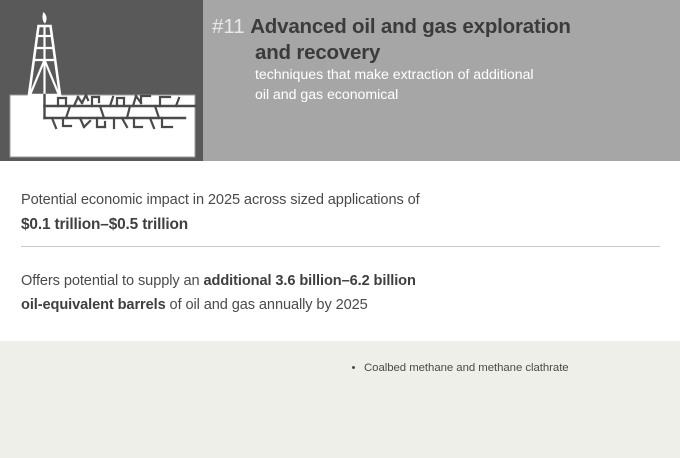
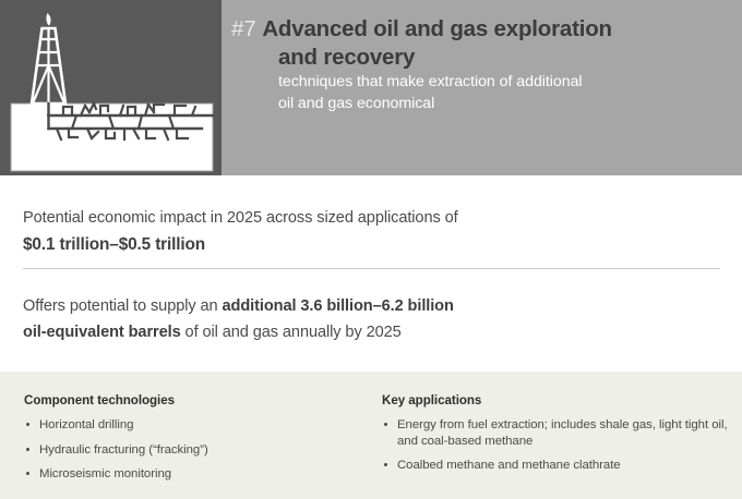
- #11 Advanced oil and gas exploration
+ #7 Advanced oil and gas exploration
  and recovery
  techniques that make extraction of additional
  oil and gas economical
  Potential economic impact in 2025 across sized applications of
  $0.1 trillion–$0.5 trillion
  Offers potential to supply an additional 3.6 billion–6.2 billion
  oil-equivalent barrels of oil and gas annually by 2025
+ Component technologies
+ Horizontal drilling
+ Hydraulic fracturing (“fracking”)
+ Microseismic monitoring
+ Key applications
+ Energy from fuel extraction; includes shale gas, light tight oil, and coal-based methane
  Coalbed methane and methane clathrate
